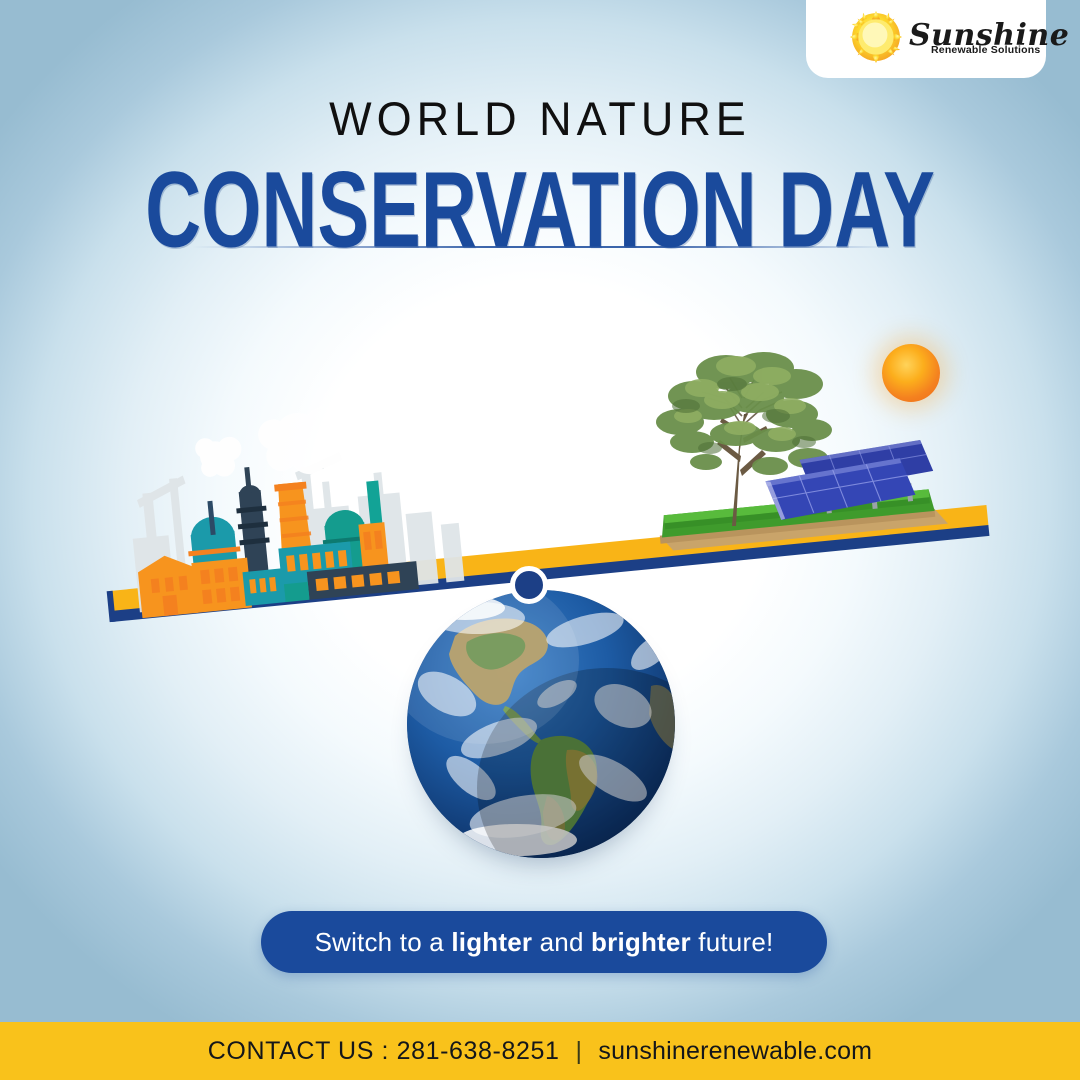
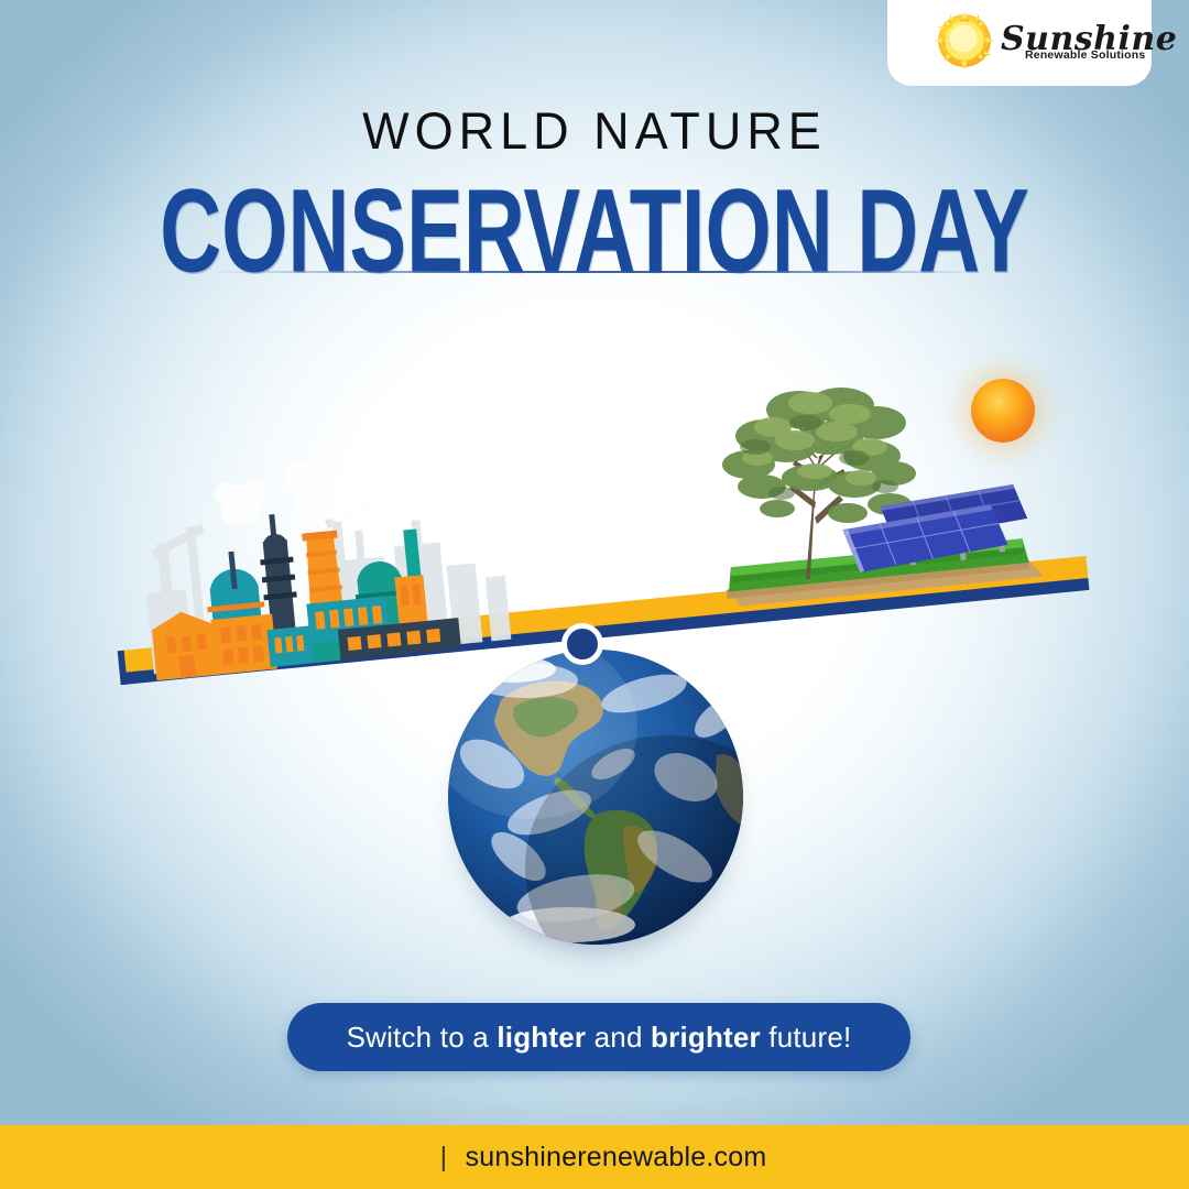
  Sunshine
  Renewable Solutions
  WORLD NATURE
  CONSERVATION DAY
  Switch to a
  lighter
  and
  brighter
  future!
- CONTACT US : 281-638-8251
  |
  sunshinerenewable.com
